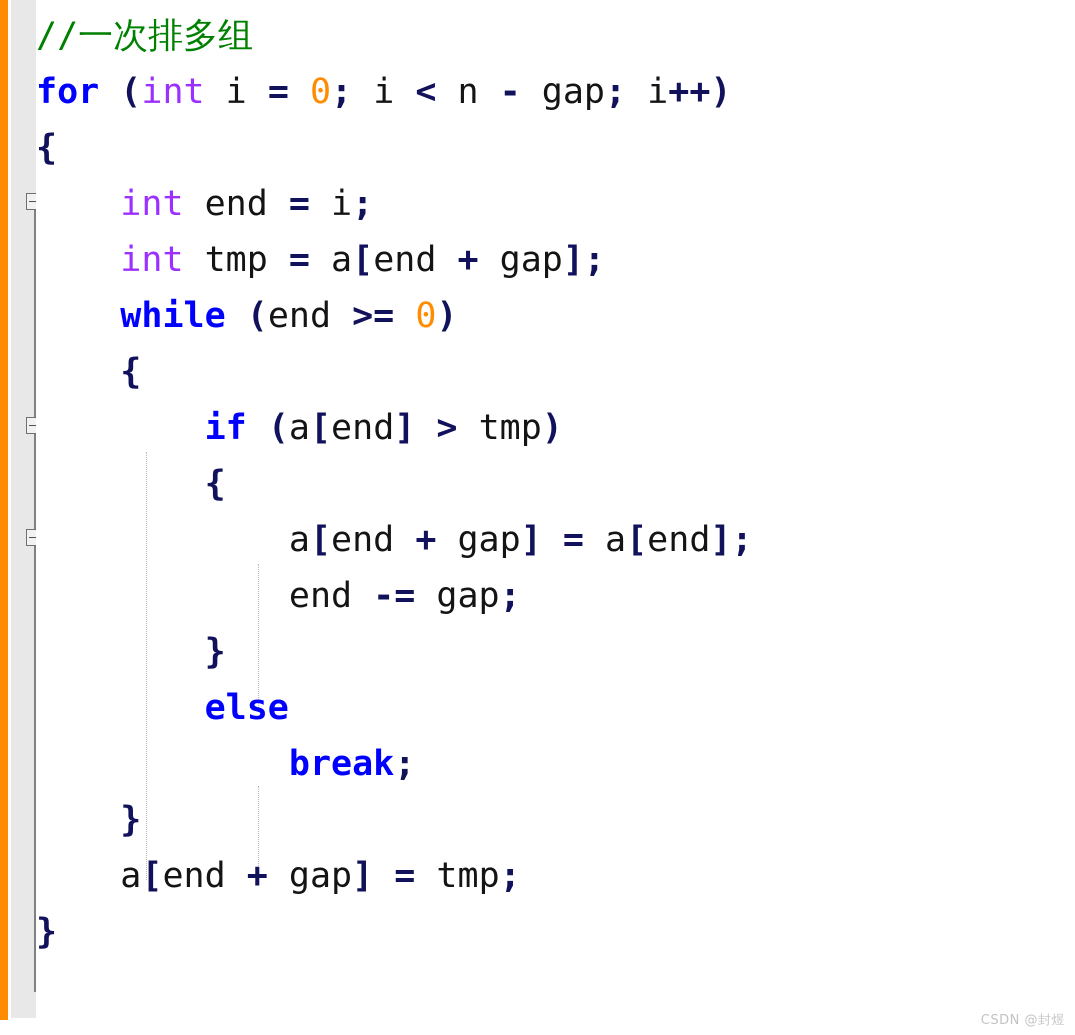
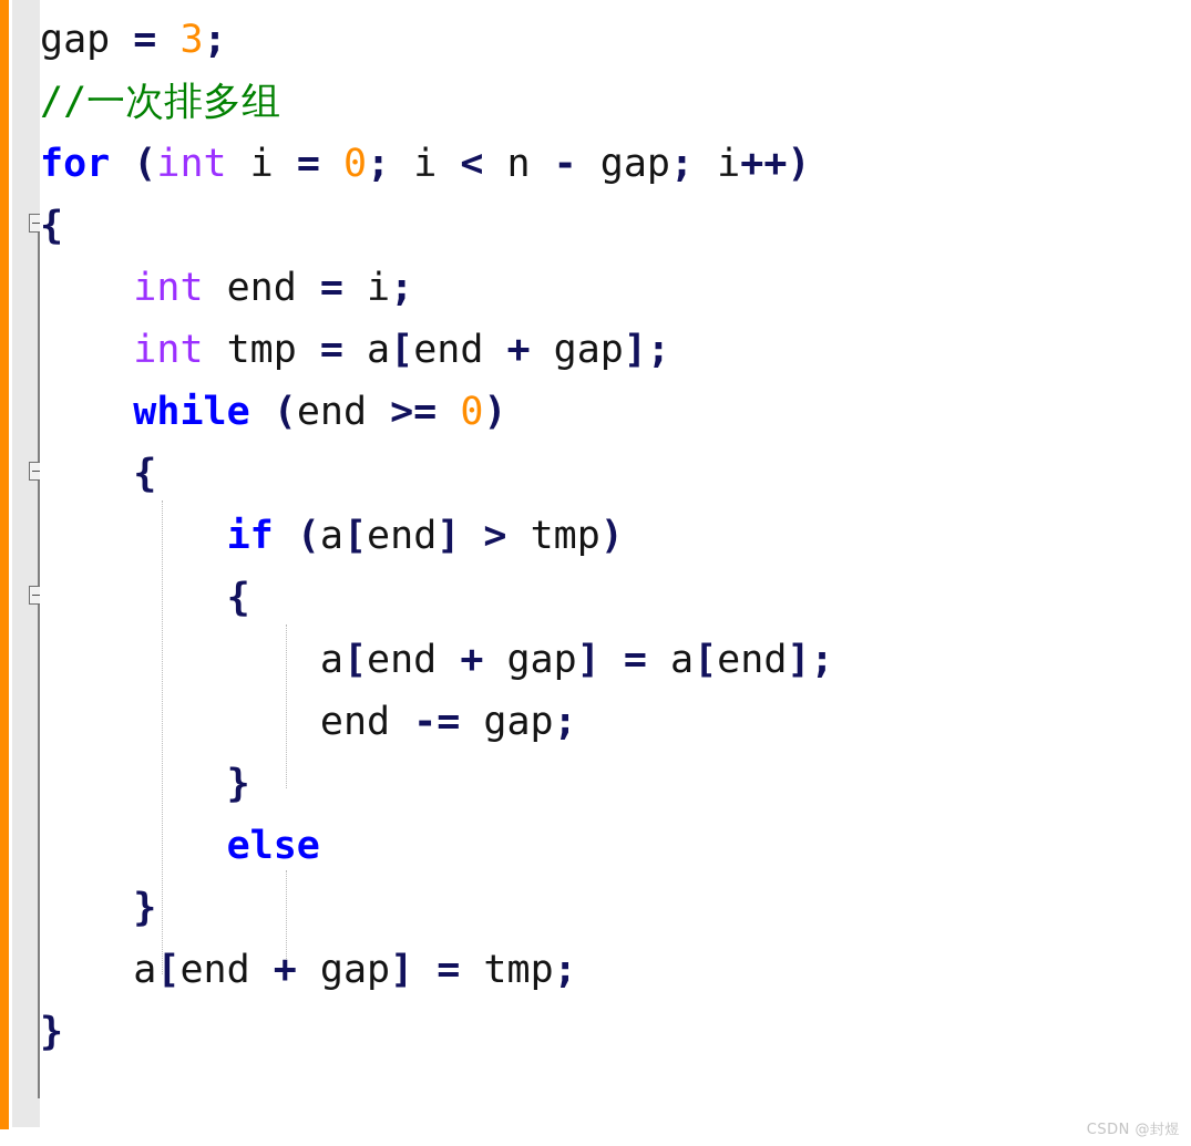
+ gap = 3;
  //一次排多组
  for (int i = 0; i < n - gap; i++)
  {
  int end = i;
  int tmp = a[end + gap];
  while (end >= 0)
  {
  if (a[end] > tmp)
  {
  a[end + gap] = a[end];
  end -= gap;
  }
  else
- break;
  }
  a[end + gap] = tmp;
  }
  CSDN @封煜
